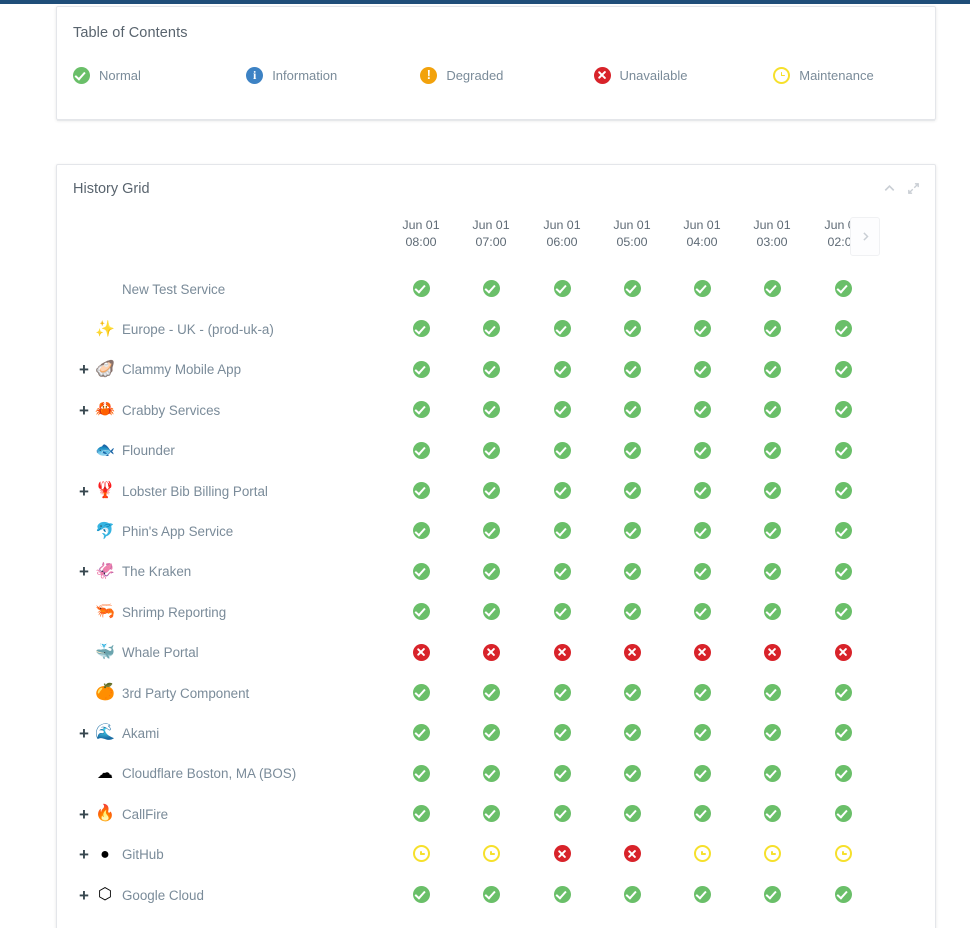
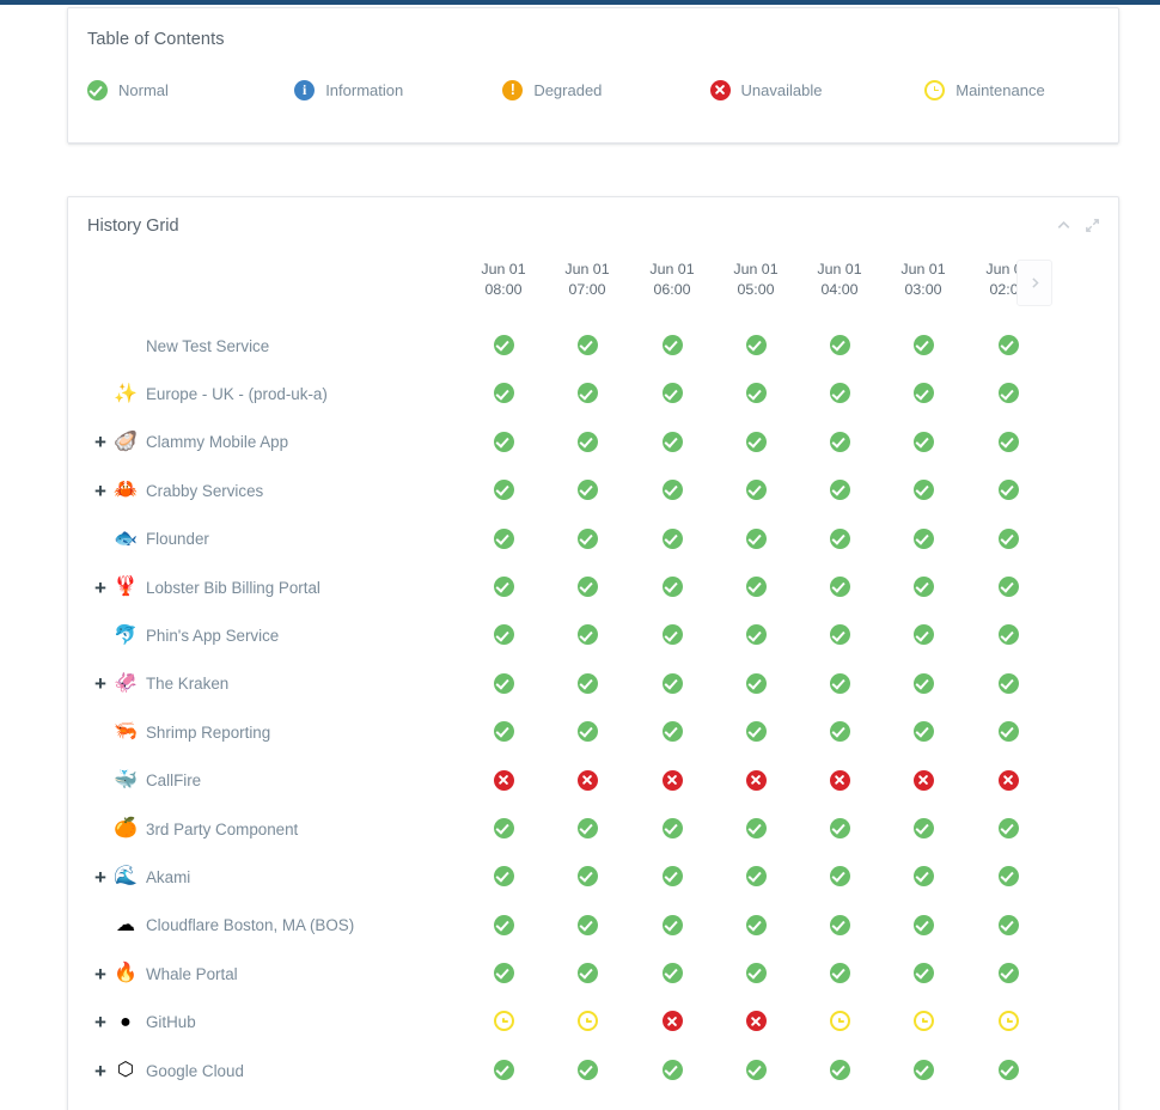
  Table of Contents
  Normal
  Information
  Degraded
  Unavailable
  Maintenance
  History Grid
  02:0
  Jun 01
  03:00
  Jun 01
  04:00
  Jun 01
  05:00
  Jun 01
  06:00
  Jun 01
  07:00
  Jun 01
  08:00
  New Test Service
  ✨
  Europe - UK - (prod-uk-a)
  +
  🦪
  Clammy Mobile App
  +
  🦀
  Crabby Services
  🐟
  Flounder
  +
  🦞
  Lobster Bib Billing Portal
  🐬
  Phin's App Service
  +
  🦑
  The Kraken
  🦐
  Shrimp Reporting
  🐳
- Whale Portal
+ CallFire
  🍊
  3rd Party Component
  +
  🌊
  Akami
  ☁
  Cloudflare Boston, MA (BOS)
  +
  🔥
- CallFire
+ Whale Portal
  +
  ●
  GitHub
  +
  ⬡
  Google Cloud
